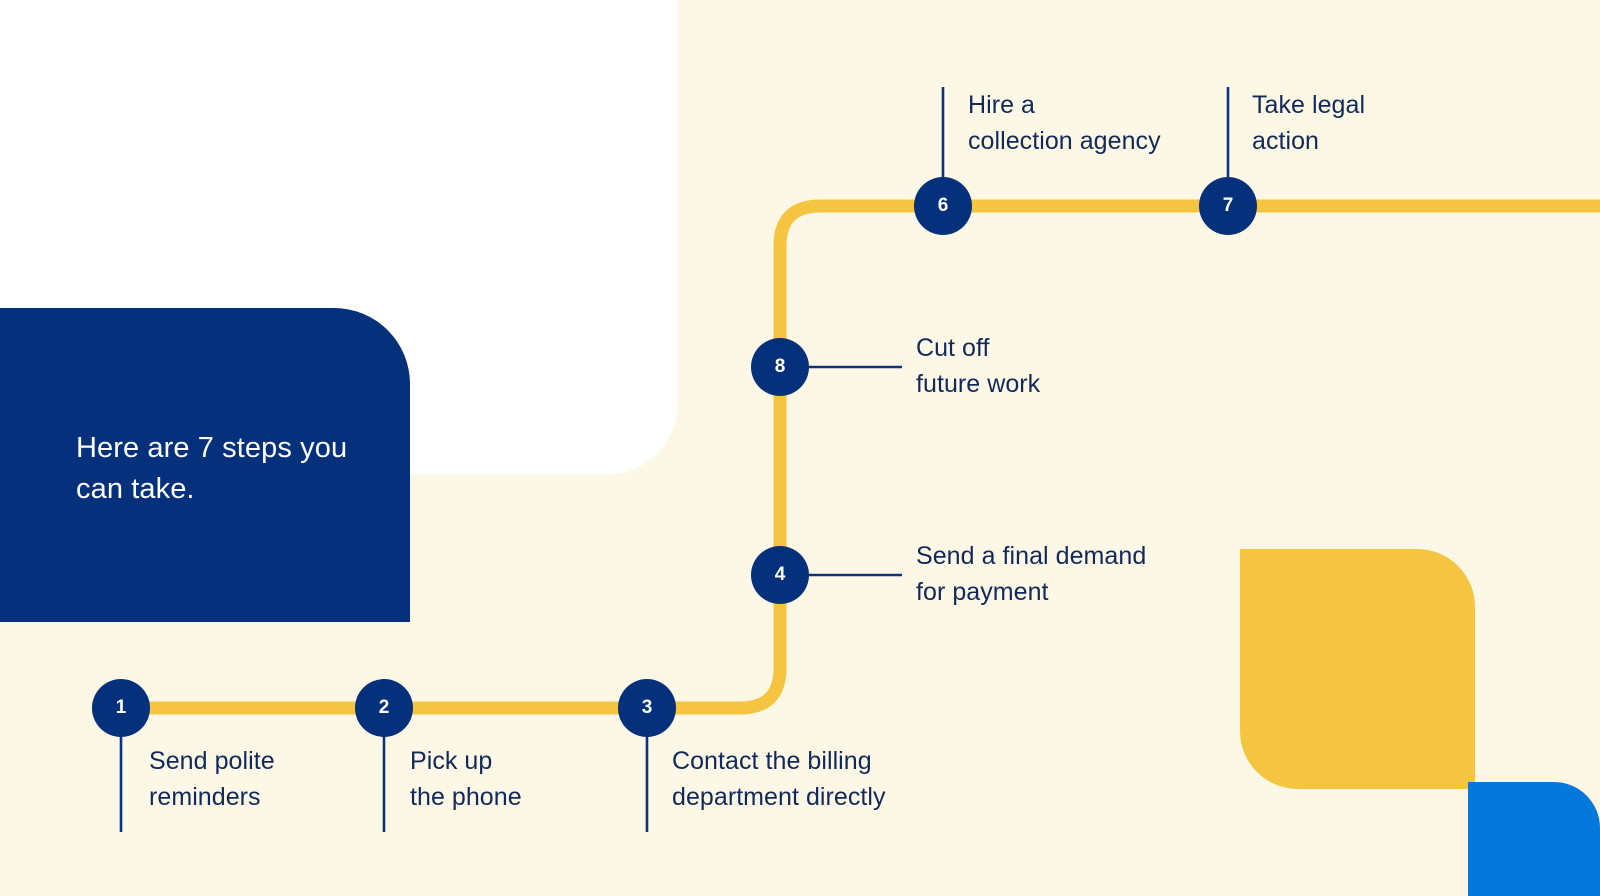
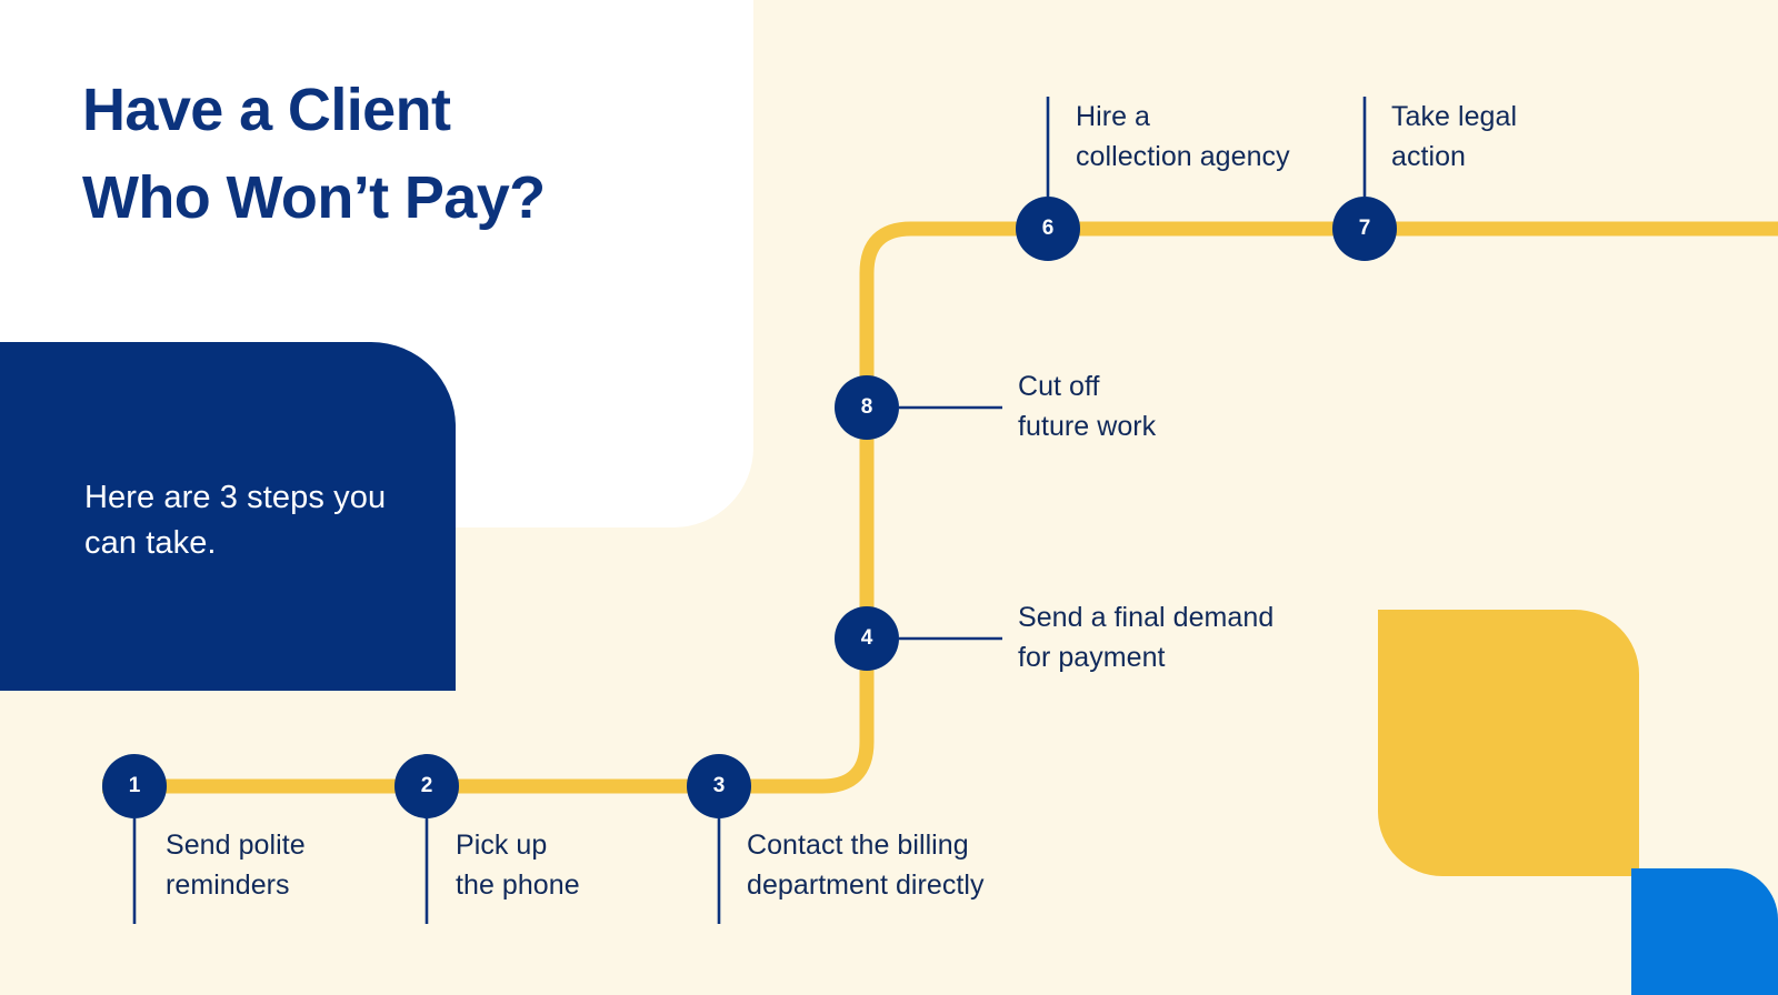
+ Have a Client
+ Who Won’t Pay?
- Here are 7 steps you can take.
+ Here are 3 steps you can take.
  1
  Send polite
  reminders
  2
  Pick up
  the phone
  3
  Contact the billing
  department directly
  4
  Send a final demand
  for payment
  8
  Cut off
  future work
  6
  Hire a
  collection agency
  7
  Take legal
  action
